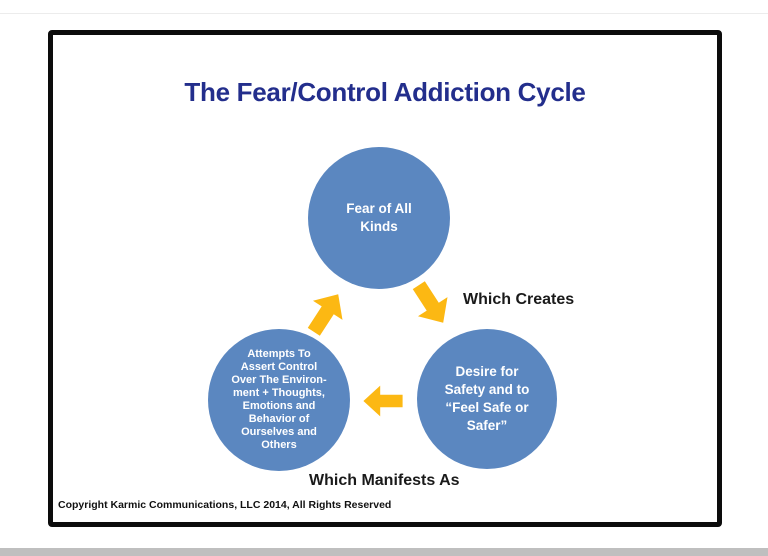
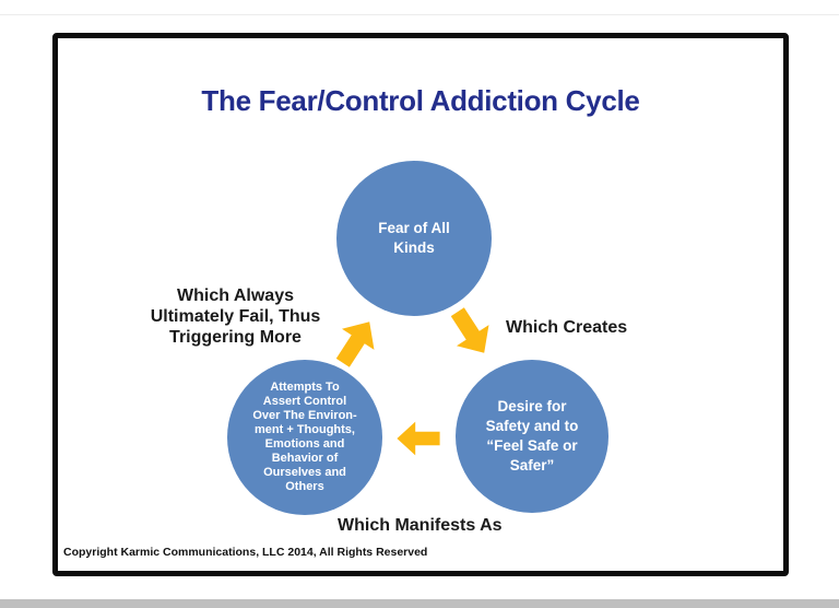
  The Fear/Control Addiction Cycle
  Fear of All
  Kinds
  Attempts To
  Assert Control
  Over The Environ-
  ment + Thoughts,
  Emotions and
  Behavior of
  Ourselves and
  Others
  Desire for
  Safety and to
  “Feel Safe or
  Safer”
+ Which Always
+ Ultimately Fail, Thus
+ Triggering More
  Which Creates
  Which Manifests As
  Copyright Karmic Communications, LLC 2014, All Rights Reserved
